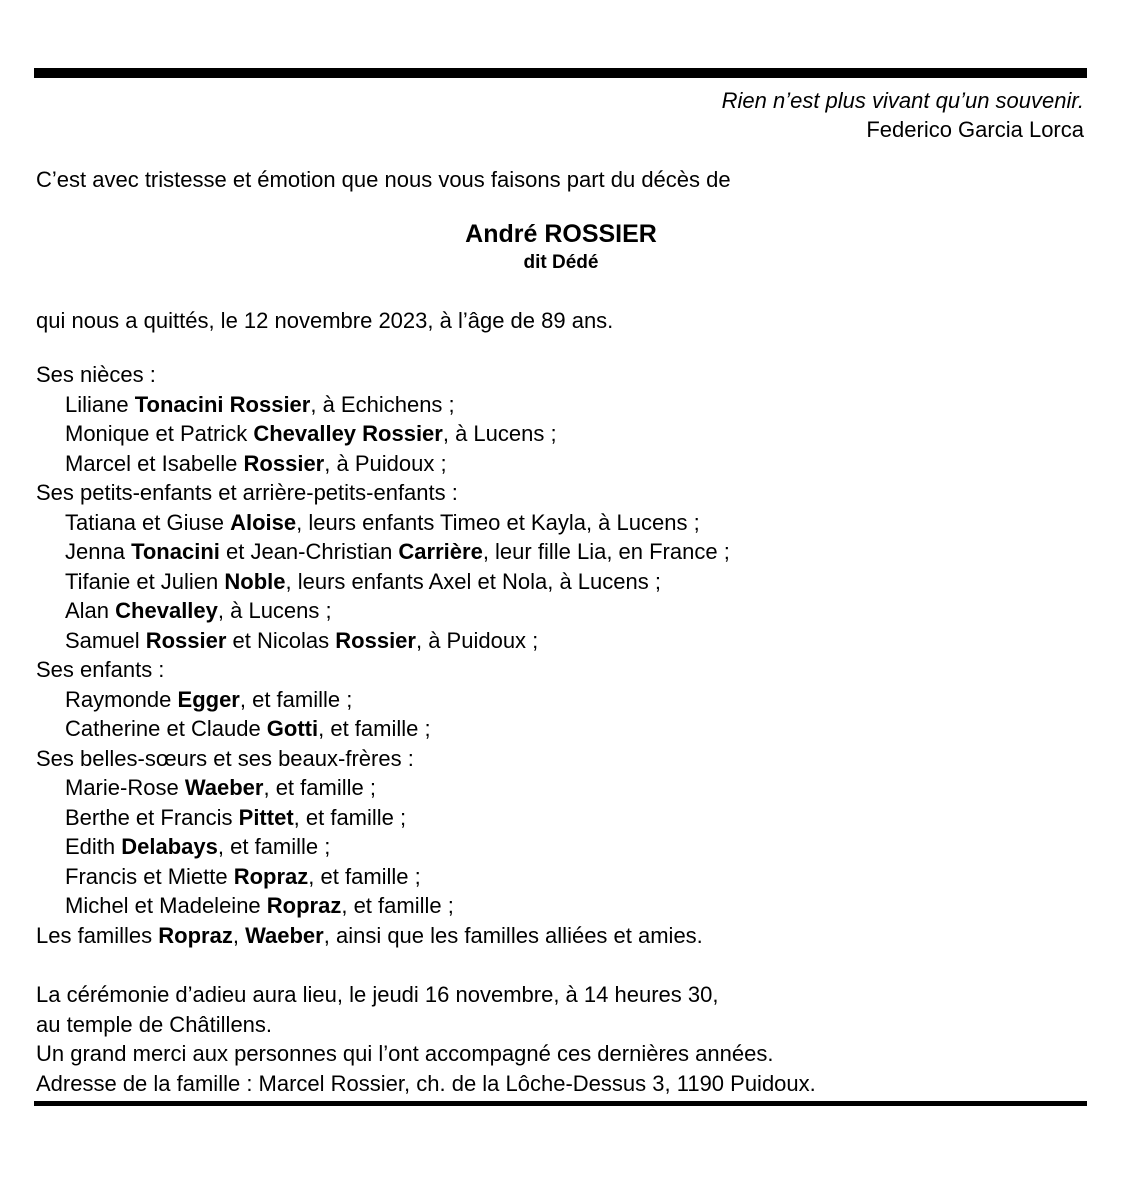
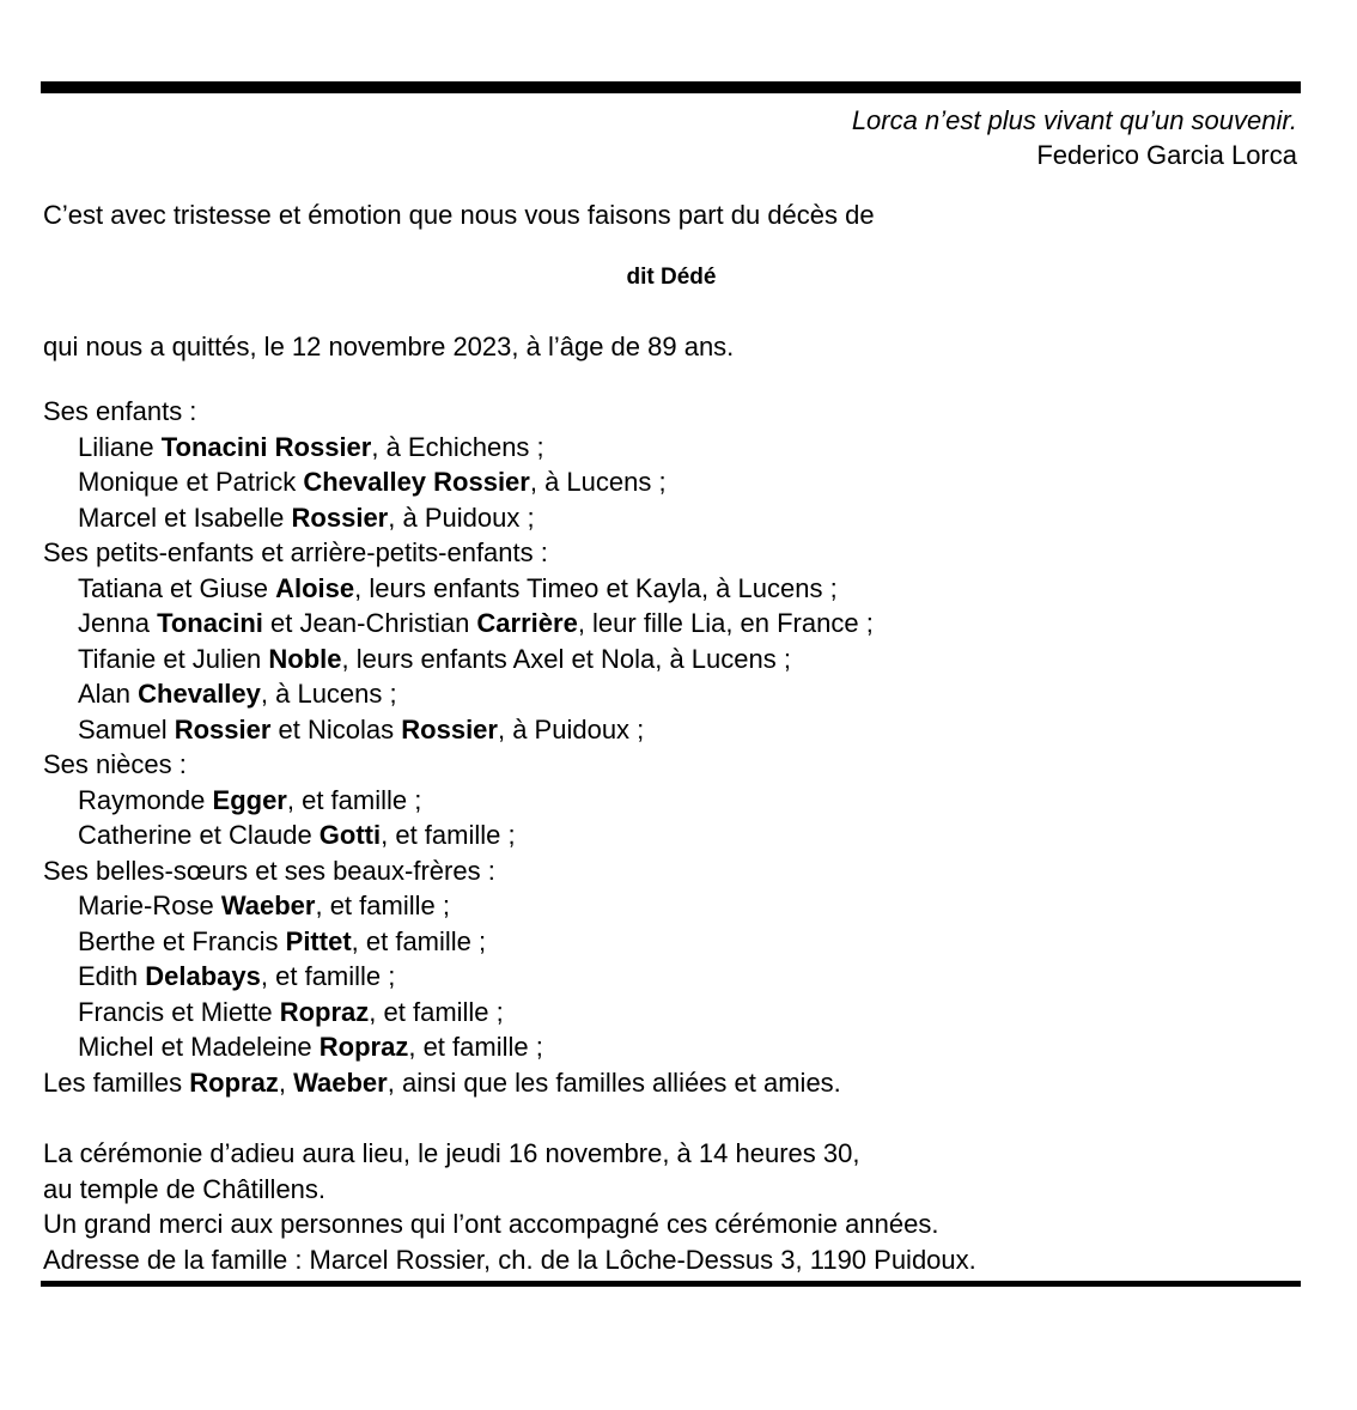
- Rien n’est plus vivant qu’un souvenir.
+ Lorca n’est plus vivant qu’un souvenir.
  Federico Garcia Lorca
  C’est avec tristesse et émotion que nous vous faisons part du décès de
- André ROSSIER
  dit Dédé
  qui nous a quittés, le 12 novembre 2023, à l’âge de 89 ans.
- Ses nièces :
+ Ses enfants :
  Liliane Tonacini Rossier, à Echichens ;
  Monique et Patrick Chevalley Rossier, à Lucens ;
  Marcel et Isabelle Rossier, à Puidoux ;
  Ses petits-enfants et arrière-petits-enfants :
  Tatiana et Giuse Aloise, leurs enfants Timeo et Kayla, à Lucens ;
  Jenna Tonacini et Jean-Christian Carrière, leur fille Lia, en France ;
  Tifanie et Julien Noble, leurs enfants Axel et Nola, à Lucens ;
  Alan Chevalley, à Lucens ;
  Samuel Rossier et Nicolas Rossier, à Puidoux ;
- Ses enfants :
+ Ses nièces :
  Raymonde Egger, et famille ;
  Catherine et Claude Gotti, et famille ;
  Ses belles-sœurs et ses beaux-frères :
  Marie-Rose Waeber, et famille ;
  Berthe et Francis Pittet, et famille ;
  Edith Delabays, et famille ;
  Francis et Miette Ropraz, et famille ;
  Michel et Madeleine Ropraz, et famille ;
  Les familles Ropraz, Waeber, ainsi que les familles alliées et amies.
  La cérémonie d’adieu aura lieu, le jeudi 16 novembre, à 14 heures 30,
  au temple de Châtillens.
- Un grand merci aux personnes qui l’ont accompagné ces dernières années.
+ Un grand merci aux personnes qui l’ont accompagné ces cérémonie années.
  Adresse de la famille : Marcel Rossier, ch. de la Lôche-Dessus 3, 1190 Puidoux.
